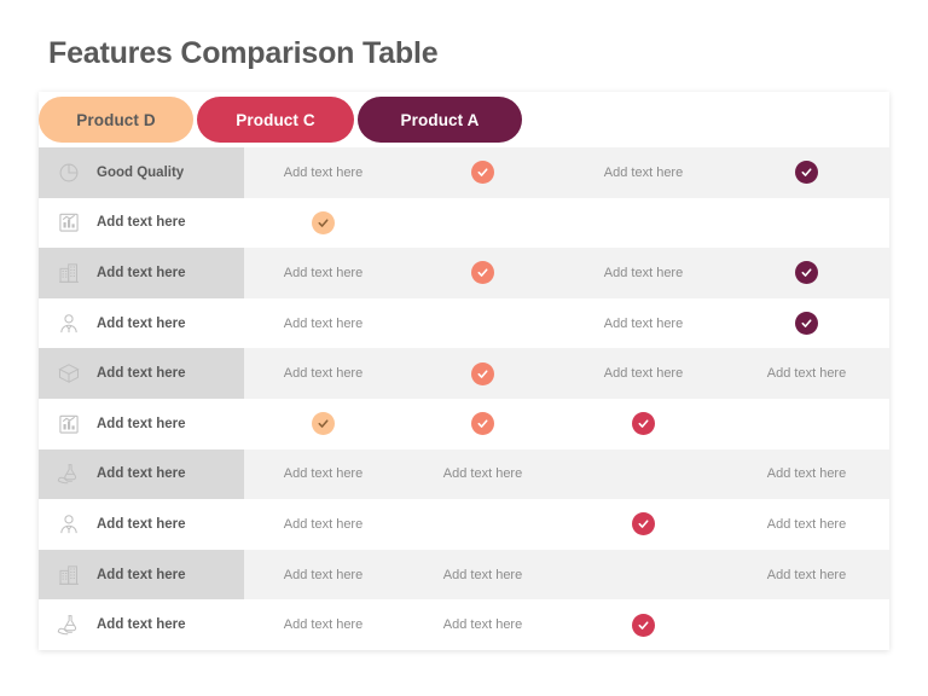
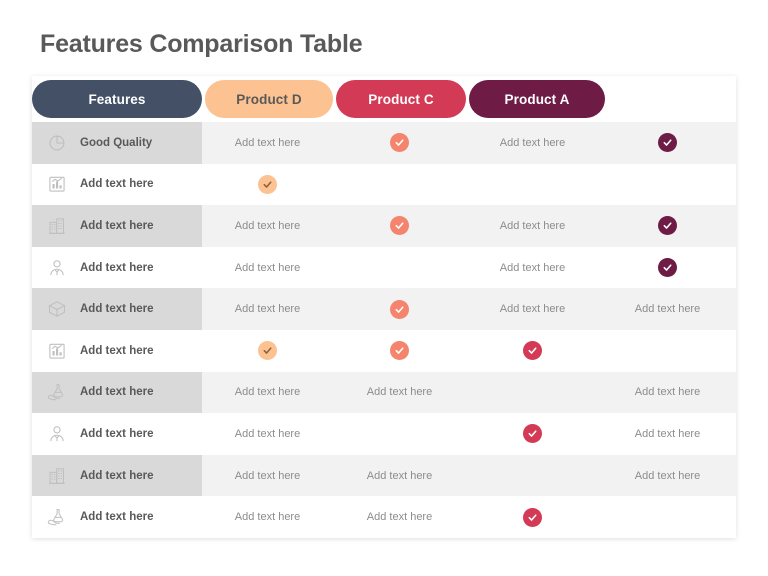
  Features Comparison Table
+ Features
  Product D
  Product C
  Product A
  Good Quality
  Add text here
  Add text here
  Add text here
  Add text here
  Add text here
  Add text here
  Add text here
  Add text here
  Add text here
  Add text here
  Add text here
  Add text here
  Add text here
  Add text here
  Add text here
  Add text here
  Add text here
  Add text here
  Add text here
  Add text here
  Add text here
  Add text here
  Add text here
  Add text here
  Add text here
  Add text here
  Add text here
  Add text here
